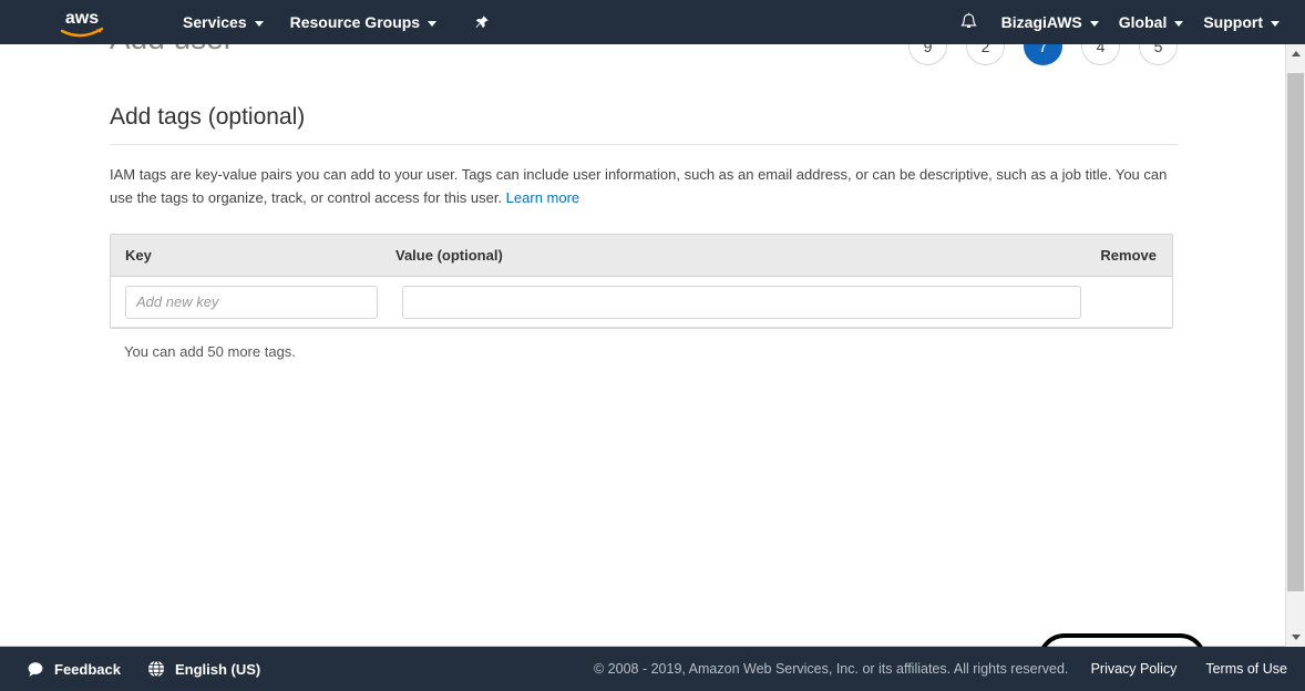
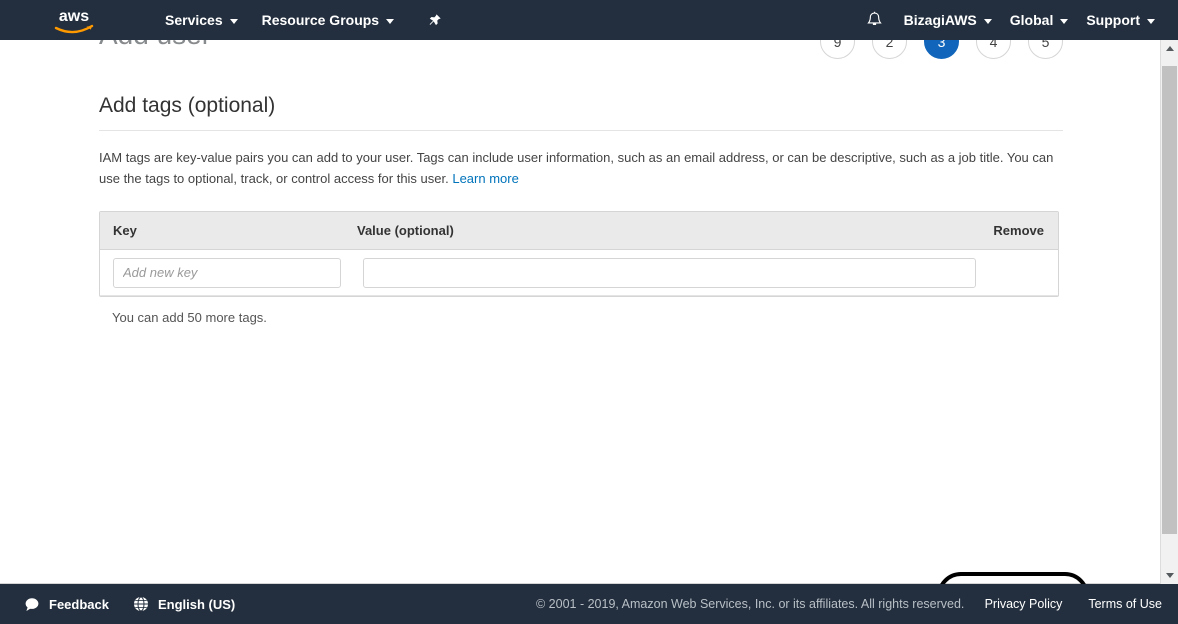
  aws
  Services
  Resource Groups
  BizagiAWS
  Global
  Support
  9
  2
- 7
+ 3
  4
  5
  Add tags (optional)
- IAM tags are key-value pairs you can add to your user. Tags can include user information, such as an email address, or can be descriptive, such as a job title. You can use the tags to organize, track, or control access for this user. Learn more
+ IAM tags are key-value pairs you can add to your user. Tags can include user information, such as an email address, or can be descriptive, such as a job title. You can use the tags to optional, track, or control access for this user. Learn more
  Key
  Value (optional)
  Remove
  Add new key
  You can add 50 more tags.
  Feedback
  English (US)
- © 2008 - 2019, Amazon Web Services, Inc. or its affiliates. All rights reserved.
+ © 2001 - 2019, Amazon Web Services, Inc. or its affiliates. All rights reserved.
  Privacy Policy
  Terms of Use
